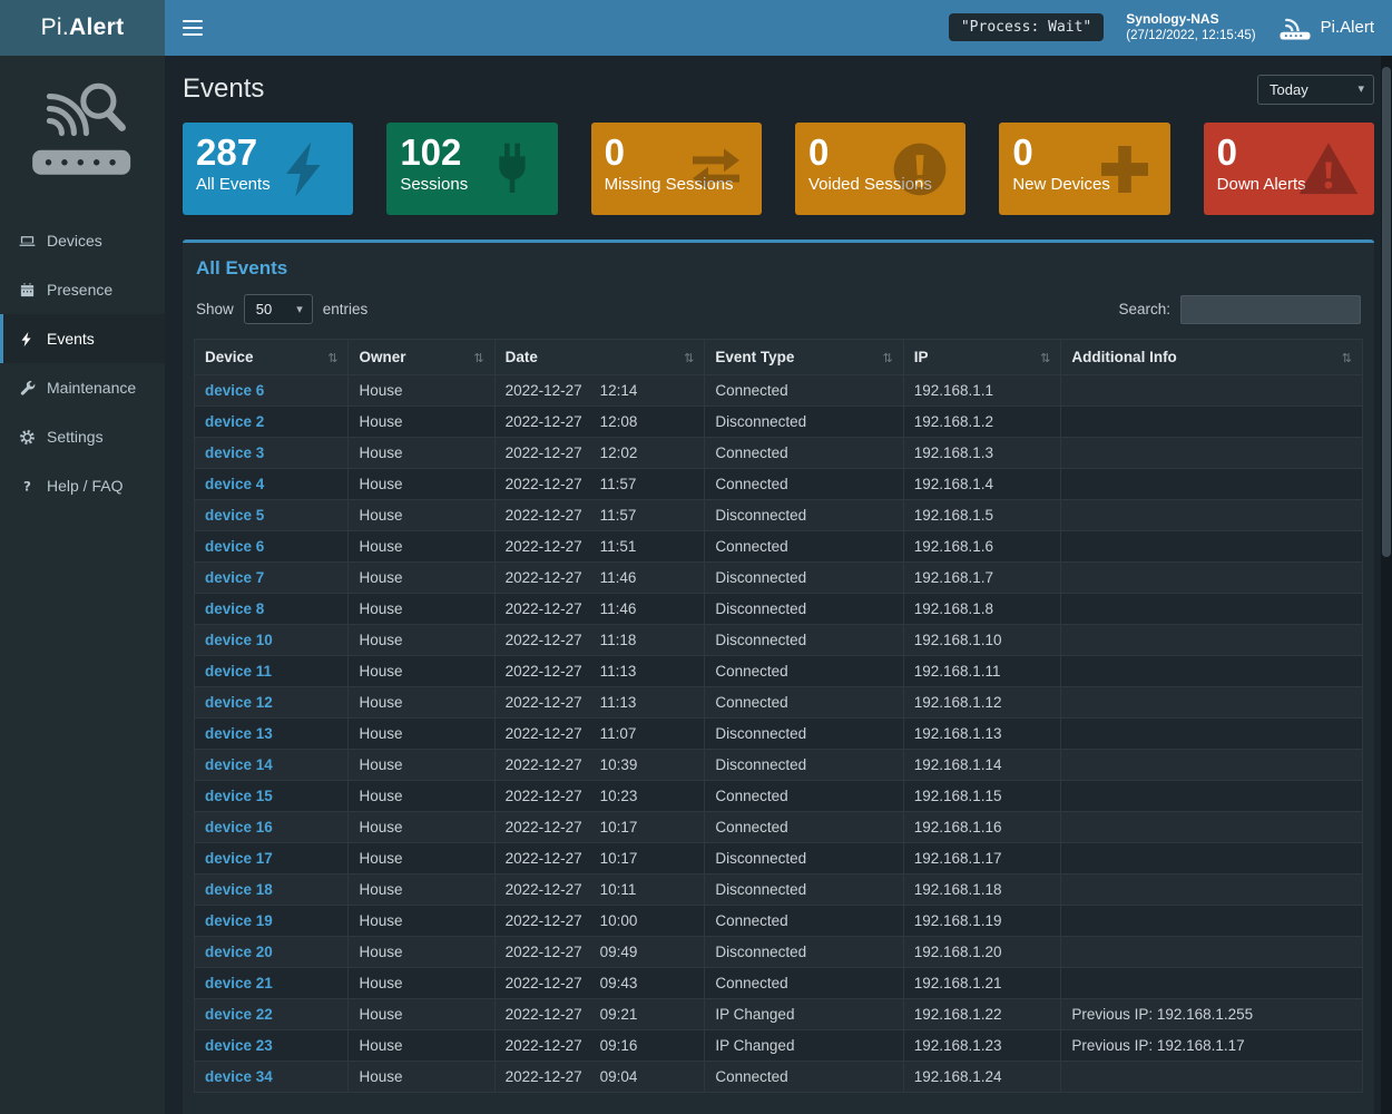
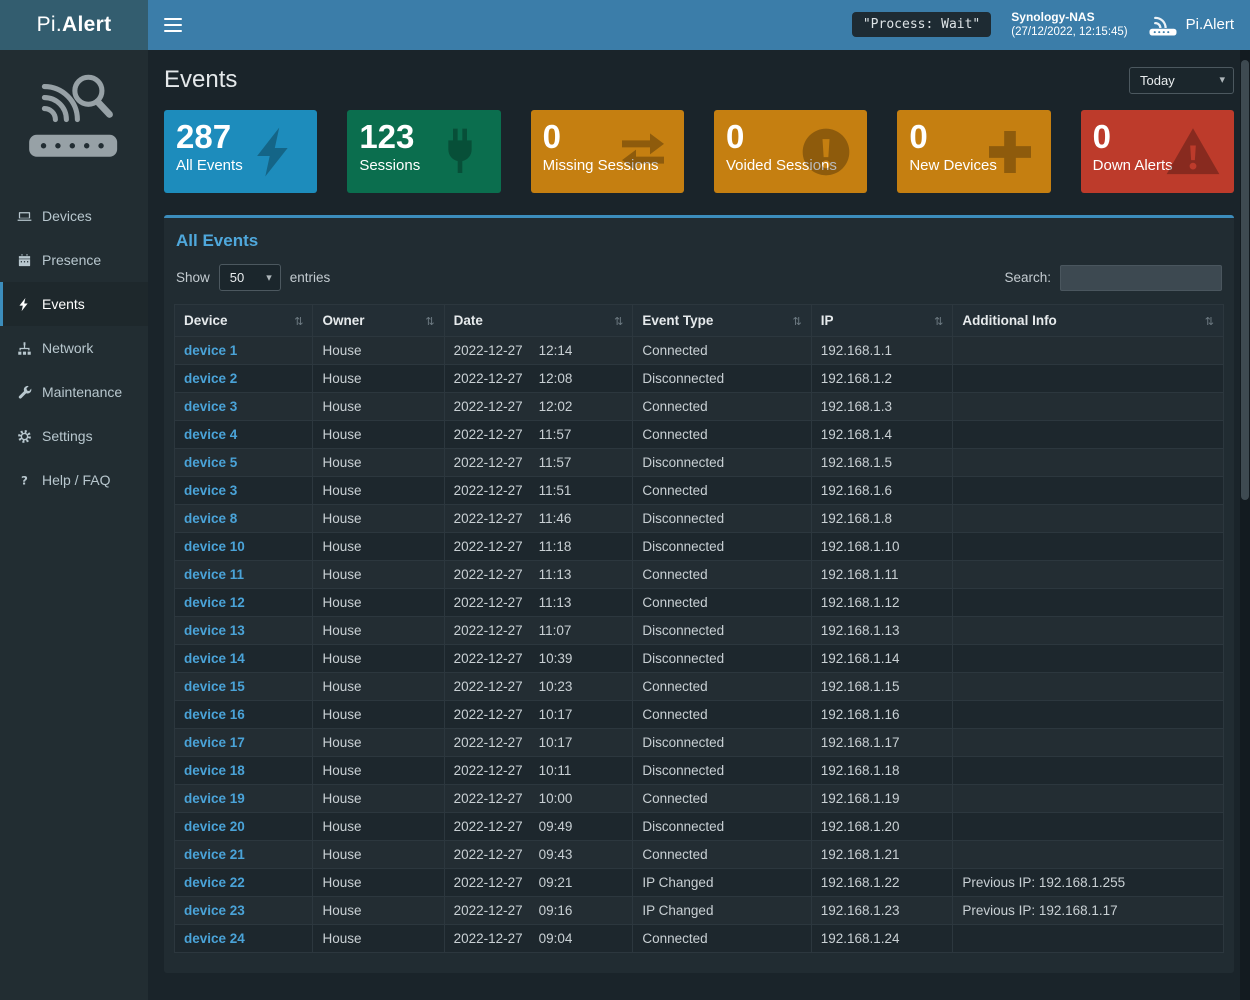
  Pi.Alert
  "Process: Wait"
  Synology-NAS
  (27/12/2022, 12:15:45)
  Pi.Alert
  Devices
  Presence
  Events
+ Network
  Maintenance
  Settings
  ?
  Help / FAQ
  Events
  Today
  287
  All Events
- 102
+ 123
  Sessions
  0
  Missing Sessions
  0
  Voided Sessions
  0
  New Devices
  0
  Down Alerts
  All Events
  Show
  50
  entries
  Search:
  Device	Owner	Date	Event Type	IP	Additional Info
- device 6	House	2022-12-27 12:14	Connected	192.168.1.1
+ device 1	House	2022-12-27 12:14	Connected	192.168.1.1
  device 2	House	2022-12-27 12:08	Disconnected	192.168.1.2
  device 3	House	2022-12-27 12:02	Connected	192.168.1.3
  device 4	House	2022-12-27 11:57	Connected	192.168.1.4
  device 5	House	2022-12-27 11:57	Disconnected	192.168.1.5
- device 6	House	2022-12-27 11:51	Connected	192.168.1.6
+ device 3	House	2022-12-27 11:51	Connected	192.168.1.6
- device 7	House	2022-12-27 11:46	Disconnected	192.168.1.7
  device 8	House	2022-12-27 11:46	Disconnected	192.168.1.8
  device 10	House	2022-12-27 11:18	Disconnected	192.168.1.10
  device 11	House	2022-12-27 11:13	Connected	192.168.1.11
  device 12	House	2022-12-27 11:13	Connected	192.168.1.12
  device 13	House	2022-12-27 11:07	Disconnected	192.168.1.13
  device 14	House	2022-12-27 10:39	Disconnected	192.168.1.14
  device 15	House	2022-12-27 10:23	Connected	192.168.1.15
  device 16	House	2022-12-27 10:17	Connected	192.168.1.16
  device 17	House	2022-12-27 10:17	Disconnected	192.168.1.17
  device 18	House	2022-12-27 10:11	Disconnected	192.168.1.18
  device 19	House	2022-12-27 10:00	Connected	192.168.1.19
  device 20	House	2022-12-27 09:49	Disconnected	192.168.1.20
  device 21	House	2022-12-27 09:43	Connected	192.168.1.21
  device 22	House	2022-12-27 09:21	IP Changed	192.168.1.22	Previous IP: 192.168.1.255
  device 23	House	2022-12-27 09:16	IP Changed	192.168.1.23	Previous IP: 192.168.1.17
- device 34	House	2022-12-27 09:04	Connected	192.168.1.24
+ device 24	House	2022-12-27 09:04	Connected	192.168.1.24
